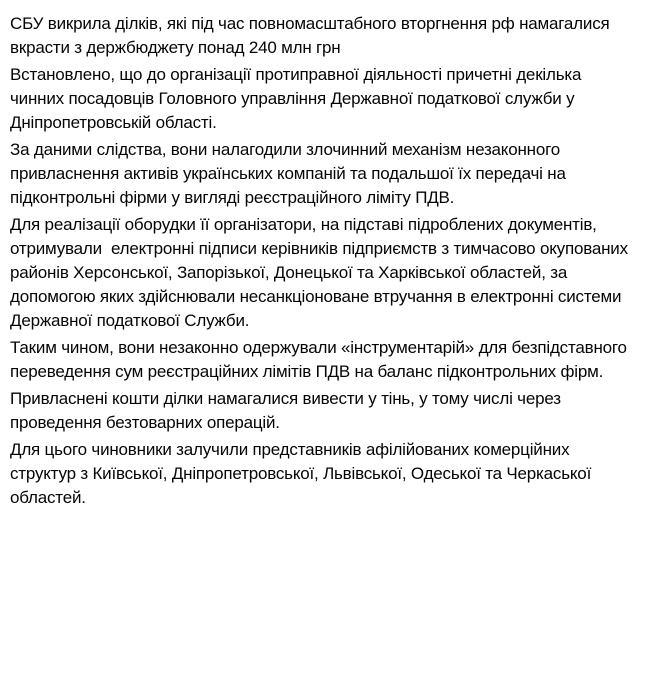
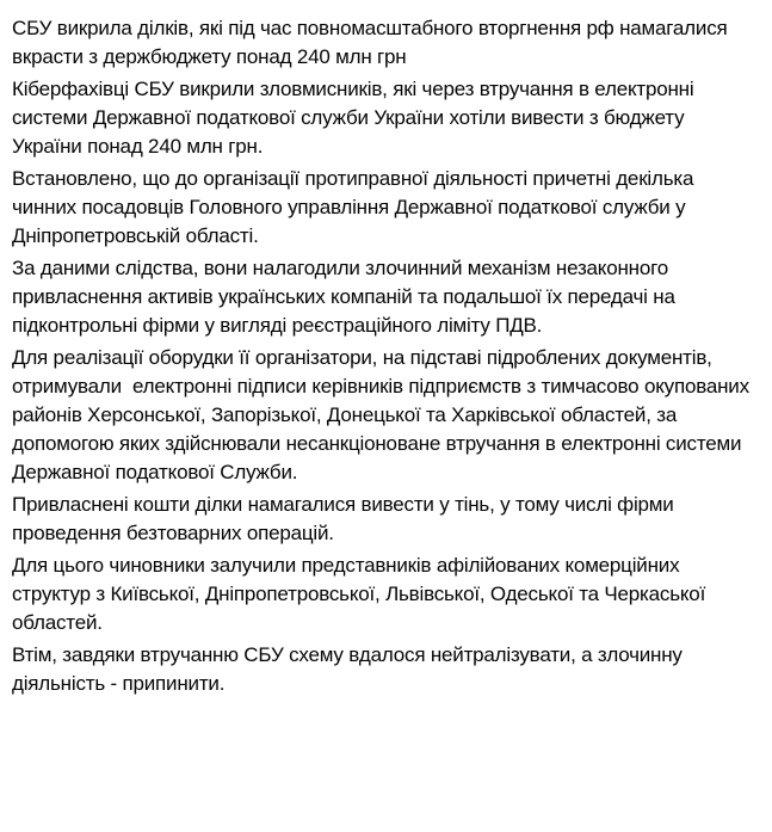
  СБУ викрила ділків, які під час повномасштабного вторгнення рф намагалися вкрасти з держбюджету понад 240 млн грн
+ Кіберфахівці СБУ викрили зловмисників, які через втручання в електронні системи Державної податкової служби України хотіли вивести з бюджету України понад 240 млн грн.
  Встановлено, що до організації протиправної діяльності причетні декілька чинних посадовців Головного управління Державної податкової служби у Дніпропетровській області.
  За даними слідства, вони налагодили злочинний механізм незаконного привласнення активів українських компаній та подальшої їх передачі на підконтрольні фірми у вигляді реєстраційного ліміту ПДВ.
  Для реалізації оборудки її організатори, на підставі підроблених документів, отримували електронні підписи керівників підприємств з тимчасово окупованих районів Херсонської, Запорізької, Донецької та Харківської областей, за допомогою яких здійснювали несанкціоноване втручання в електронні системи Державної податкової Служби.
- Таким чином, вони незаконно одержували «інструментарій» для безпідставного переведення сум реєстраційних лімітів ПДВ на баланс підконтрольних фірм.
- Привласнені кошти ділки намагалися вивести у тінь, у тому числі через проведення безтоварних операцій.
+ Привласнені кошти ділки намагалися вивести у тінь, у тому числі фірми проведення безтоварних операцій.
  Для цього чиновники залучили представників афілійованих комерційних структур з Київської, Дніпропетровської, Львівської, Одеської та Черкаської областей.
+ Втім, завдяки втручанню СБУ схему вдалося нейтралізувати, а злочинну діяльність - припинити.
